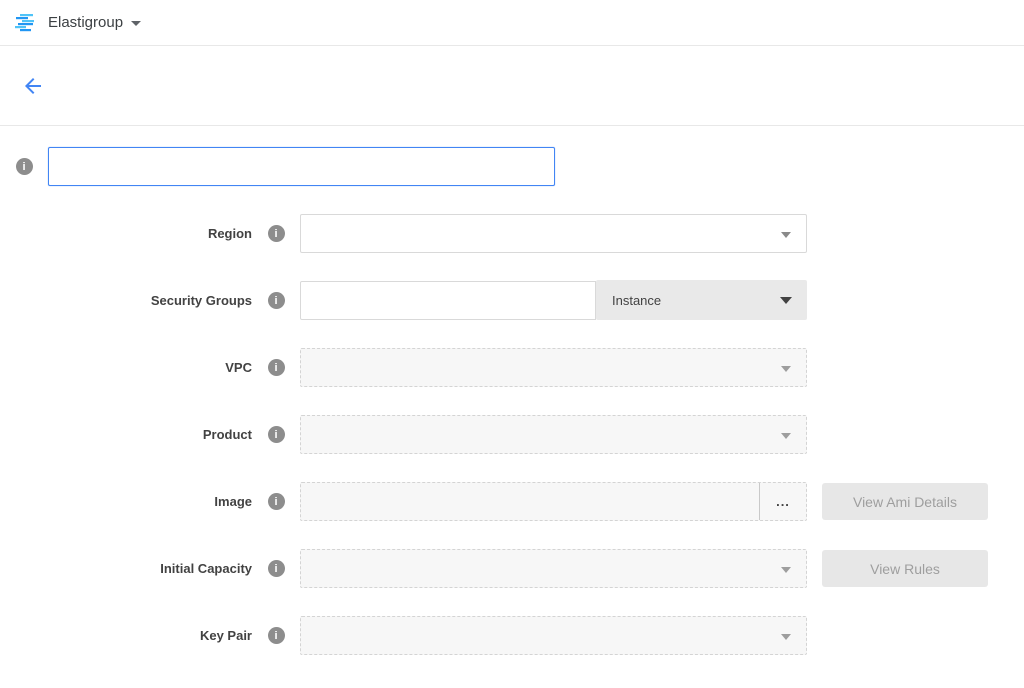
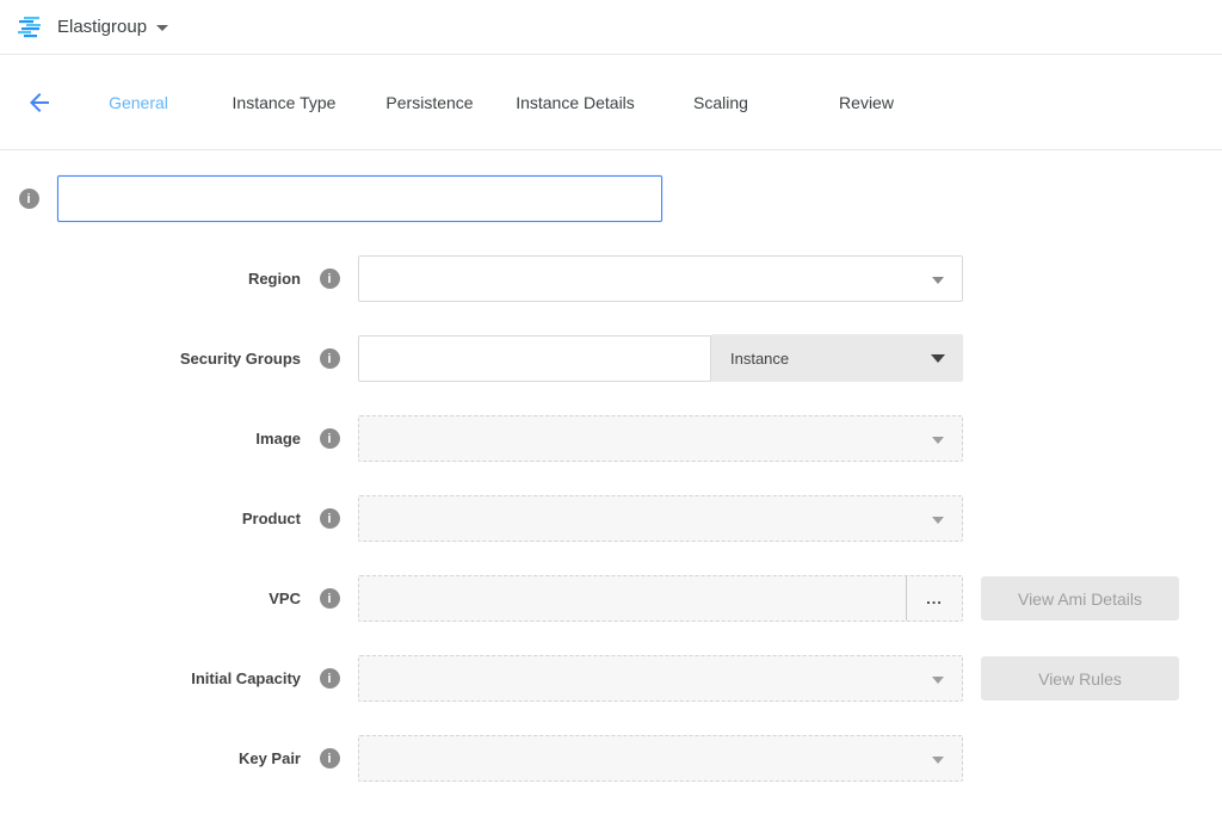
  Elastigroup
+ General
+ Instance Type
+ Persistence
+ Instance Details
+ Scaling
+ Review
  i
  Region
  i
  Security Groups
  i
  Instance
- VPC
+ Image
  i
  Product
  i
- Image
+ VPC
  i
  ...
  View Ami Details
  Initial Capacity
  i
  View Rules
  Key Pair
  i
